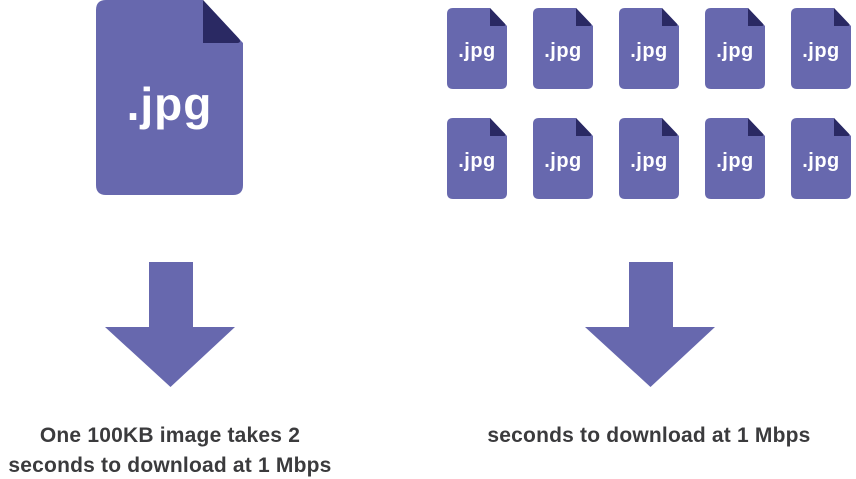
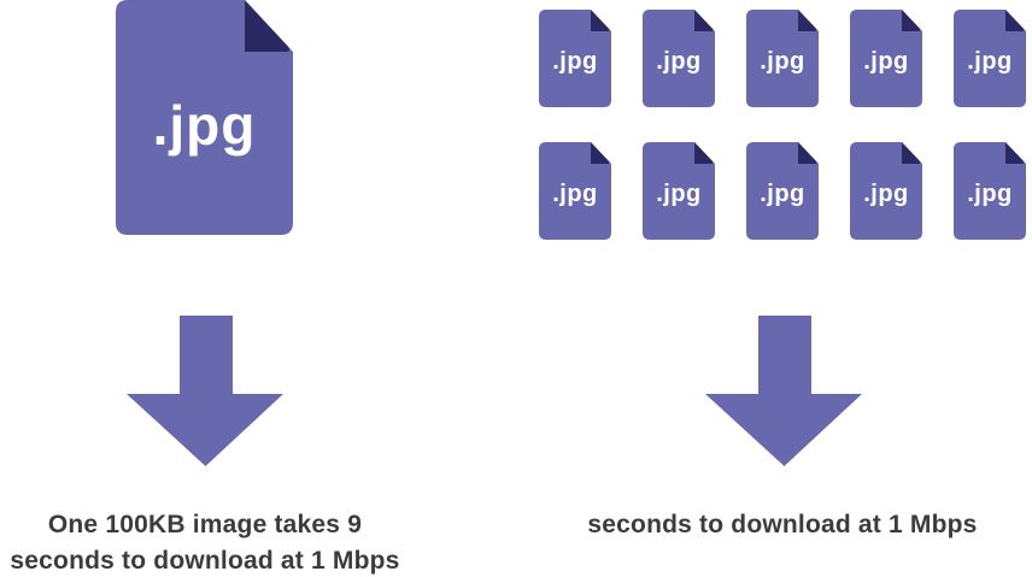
  .jpg
  .jpg
  .jpg
  .jpg
  .jpg
  .jpg
  .jpg
  .jpg
  .jpg
  .jpg
  .jpg
- One 100KB image takes 2
+ One 100KB image takes 9
  seconds to download at 1 Mbps
  seconds to download at 1 Mbps
